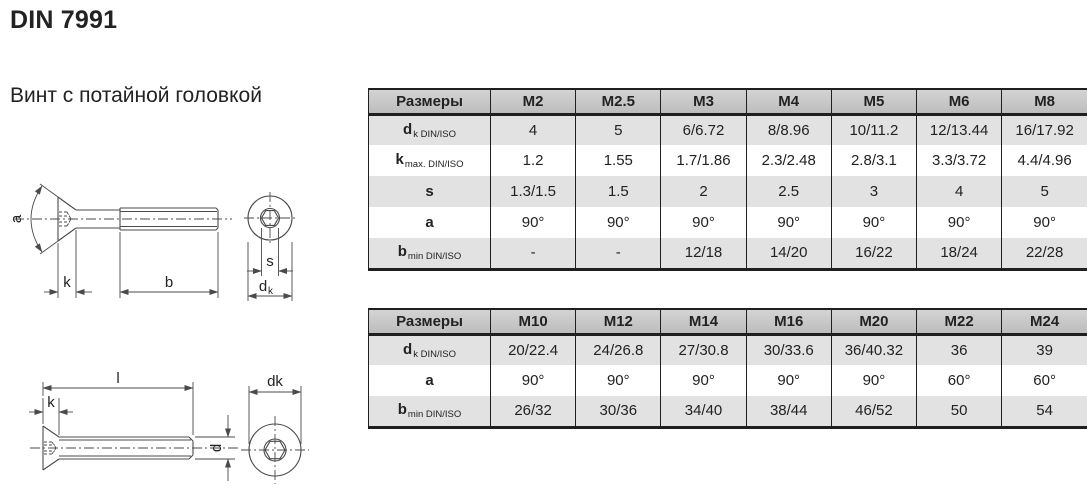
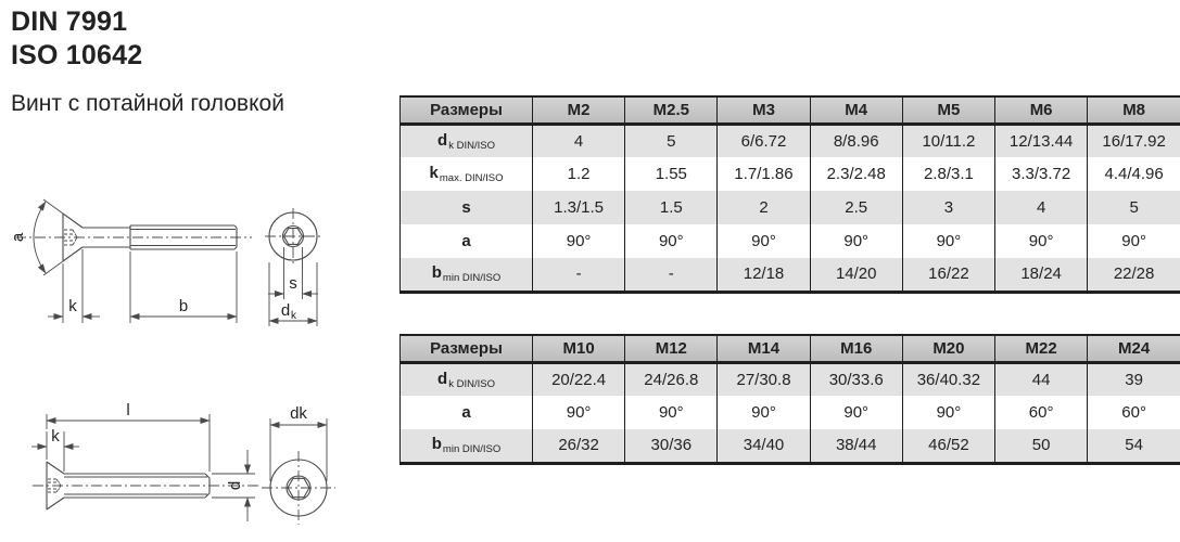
  DIN 7991
+ ISO 10642
  Винт с потайной головкой
  k
  b
  s
  d
  k
  k
  l
  dk
  Размеры	M2	M2.5	M3	M4	M5	M6	M8
  dk DIN/ISO	4	5	6/6.72	8/8.96	10/11.2	12/13.44	16/17.92
  kmax. DIN/ISO	1.2	1.55	1.7/1.86	2.3/2.48	2.8/3.1	3.3/3.72	4.4/4.96
  s	1.3/1.5	1.5	2	2.5	3	4	5
  a	90°	90°	90°	90°	90°	90°	90°
  bmin DIN/ISO	-	-	12/18	14/20	16/22	18/24	22/28
  Размеры	M10	M12	M14	M16	M20	M22	M24
- dk DIN/ISO	20/22.4	24/26.8	27/30.8	30/33.6	36/40.32	36	39
+ dk DIN/ISO	20/22.4	24/26.8	27/30.8	30/33.6	36/40.32	44	39
  a	90°	90°	90°	90°	90°	60°	60°
  bmin DIN/ISO	26/32	30/36	34/40	38/44	46/52	50	54
